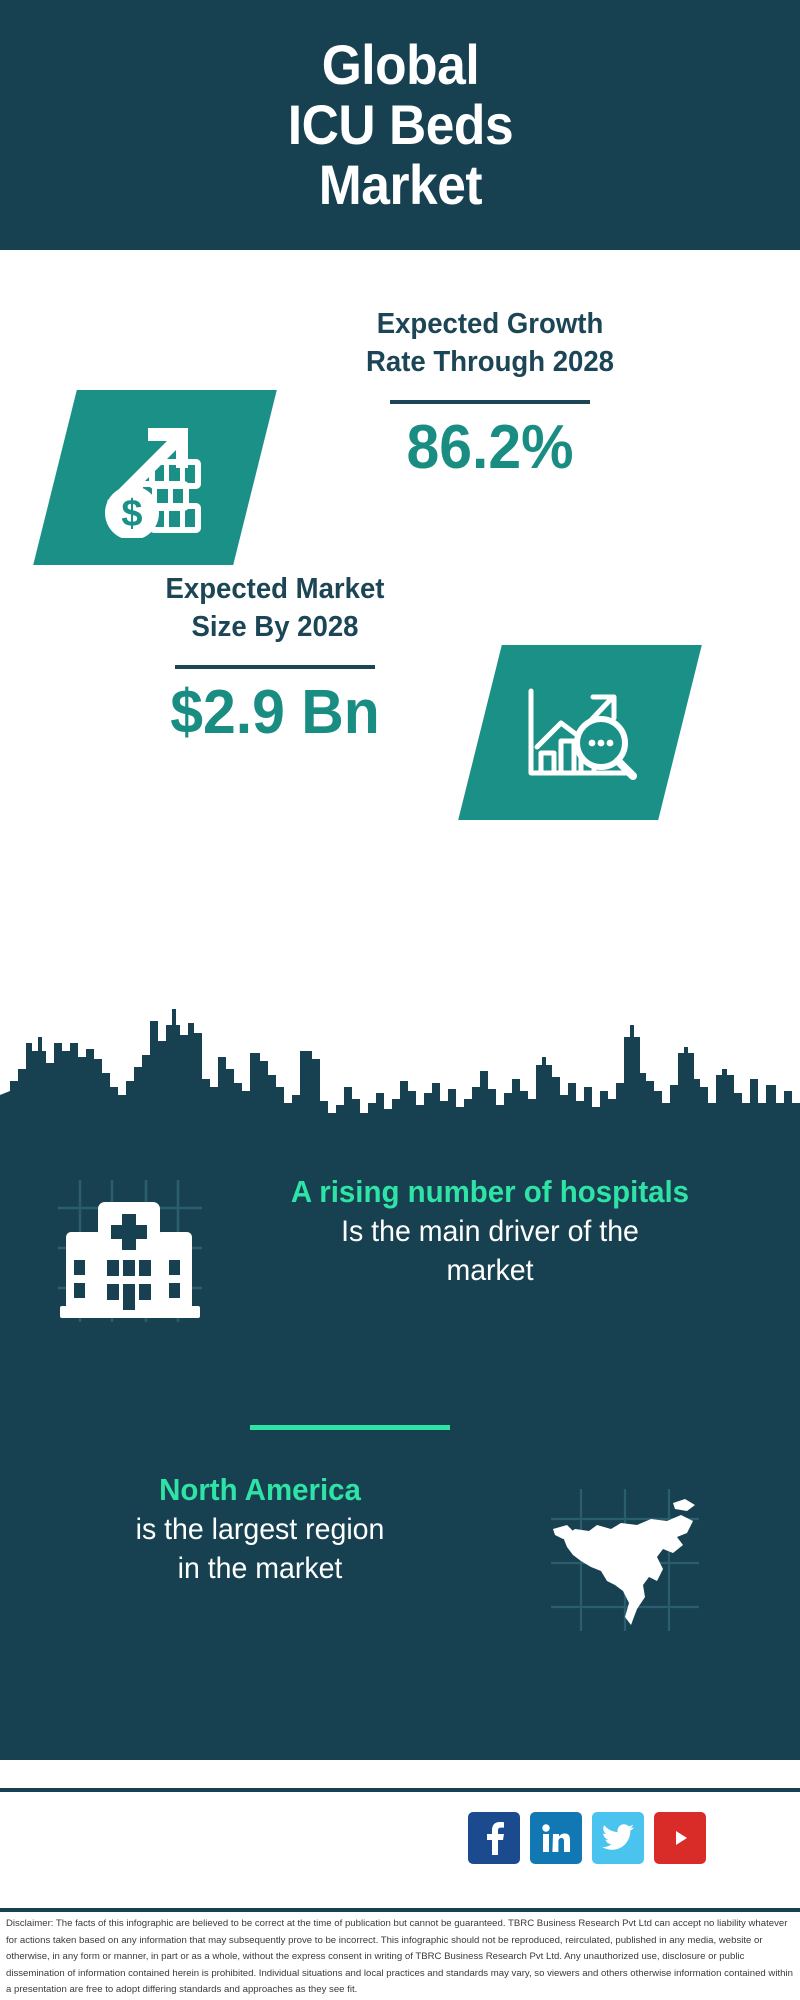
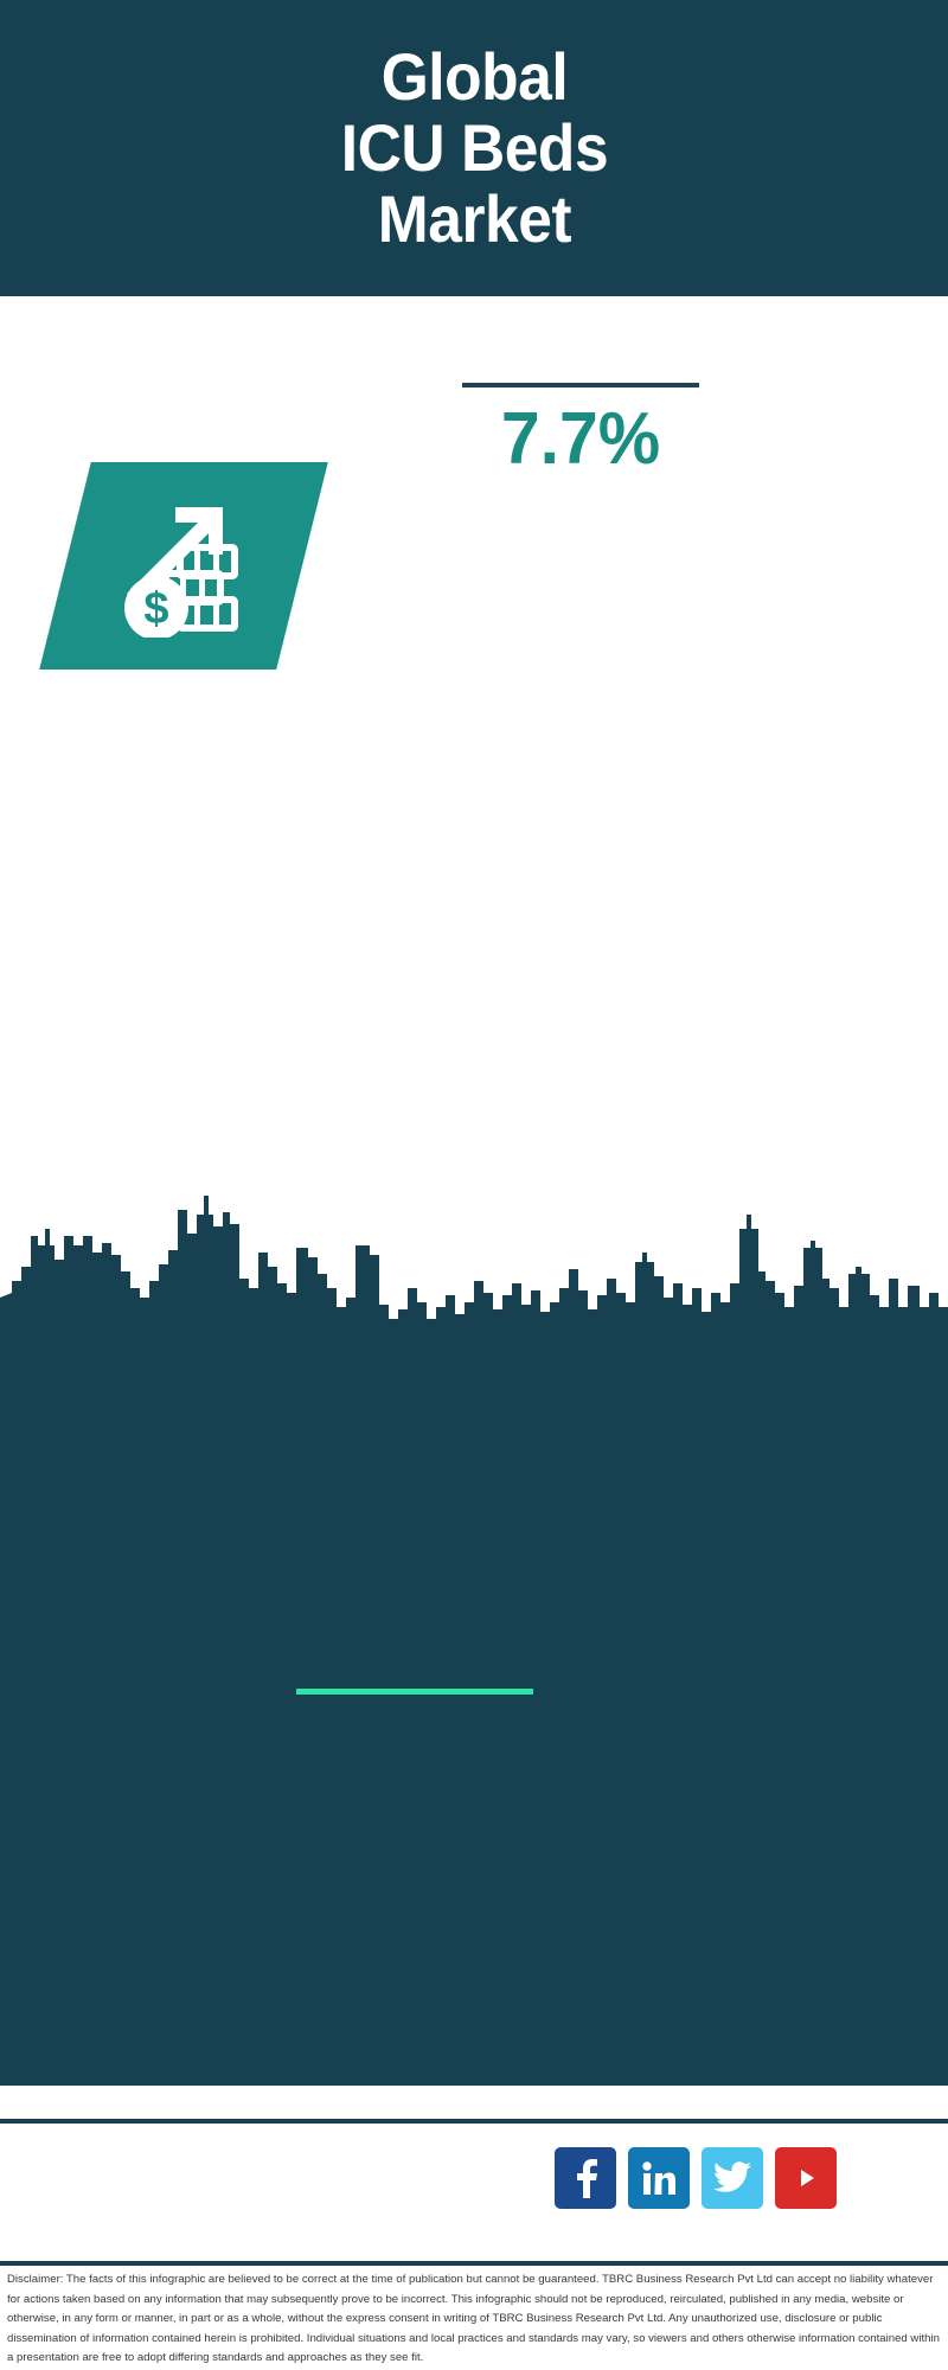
  Global
  ICU Beds
  Market
- Expected Growth
- Rate Through 2028
- 86.2%
+ 7.7%
- Expected Market
- Size By 2028
- $2.9 Bn
- A rising number of hospitals
- Is the main driver of the
- market
- North America
- is the largest region
- in the market
  Disclaimer: The facts of this infographic are believed to be correct at the time of publication but cannot be guaranteed. TBRC Business Research Pvt Ltd can accept no liability whatever for actions taken based on any information that may subsequently prove to be incorrect. This infographic should not be reproduced, reirculated, published in any media, website or otherwise, in any form or manner, in part or as a whole, without the express consent in writing of TBRC Business Research Pvt Ltd. Any unauthorized use, disclosure or public dissemination of information contained herein is prohibited. Individual situations and local practices and standards may vary, so viewers and others otherwise information contained within a presentation are free to adopt differing standards and approaches as they see fit.
